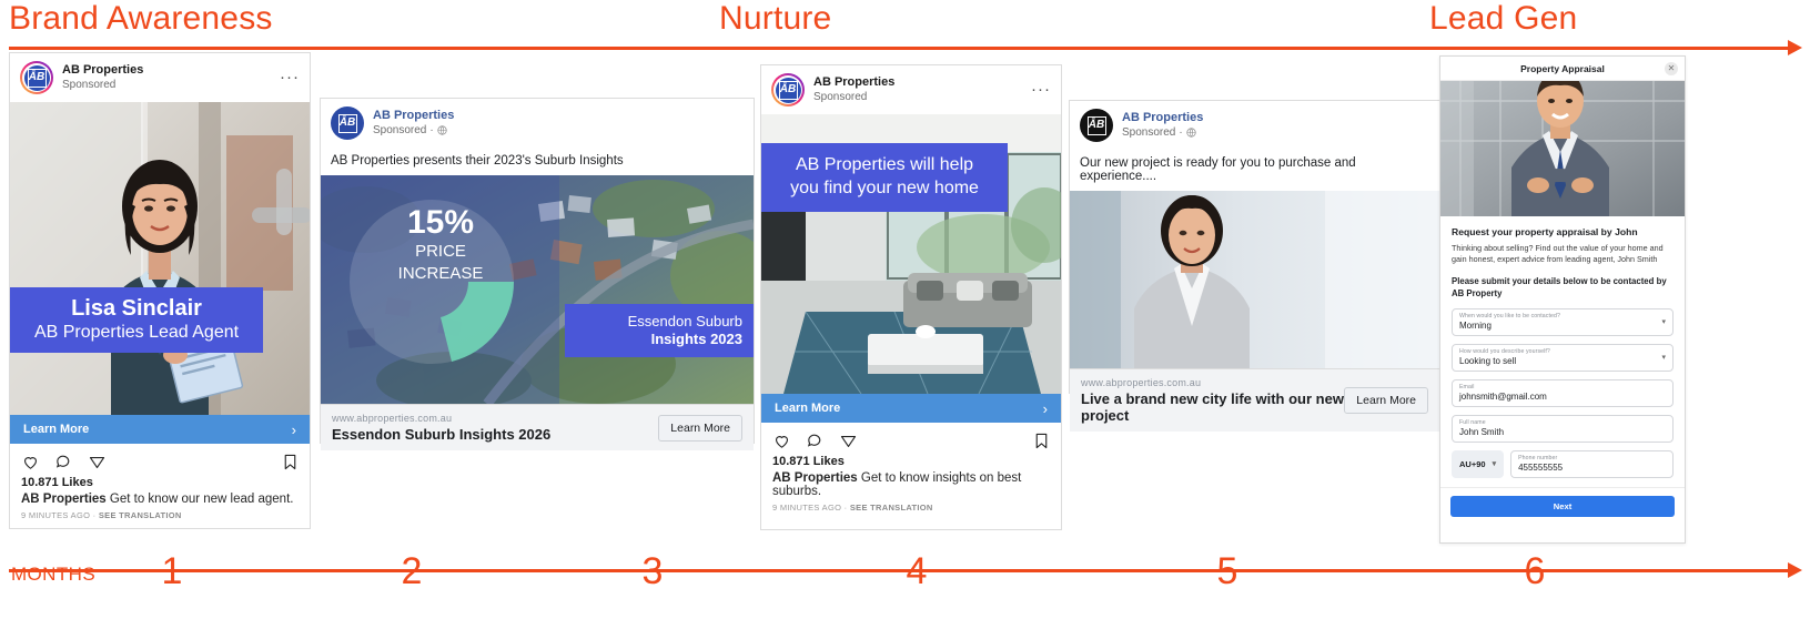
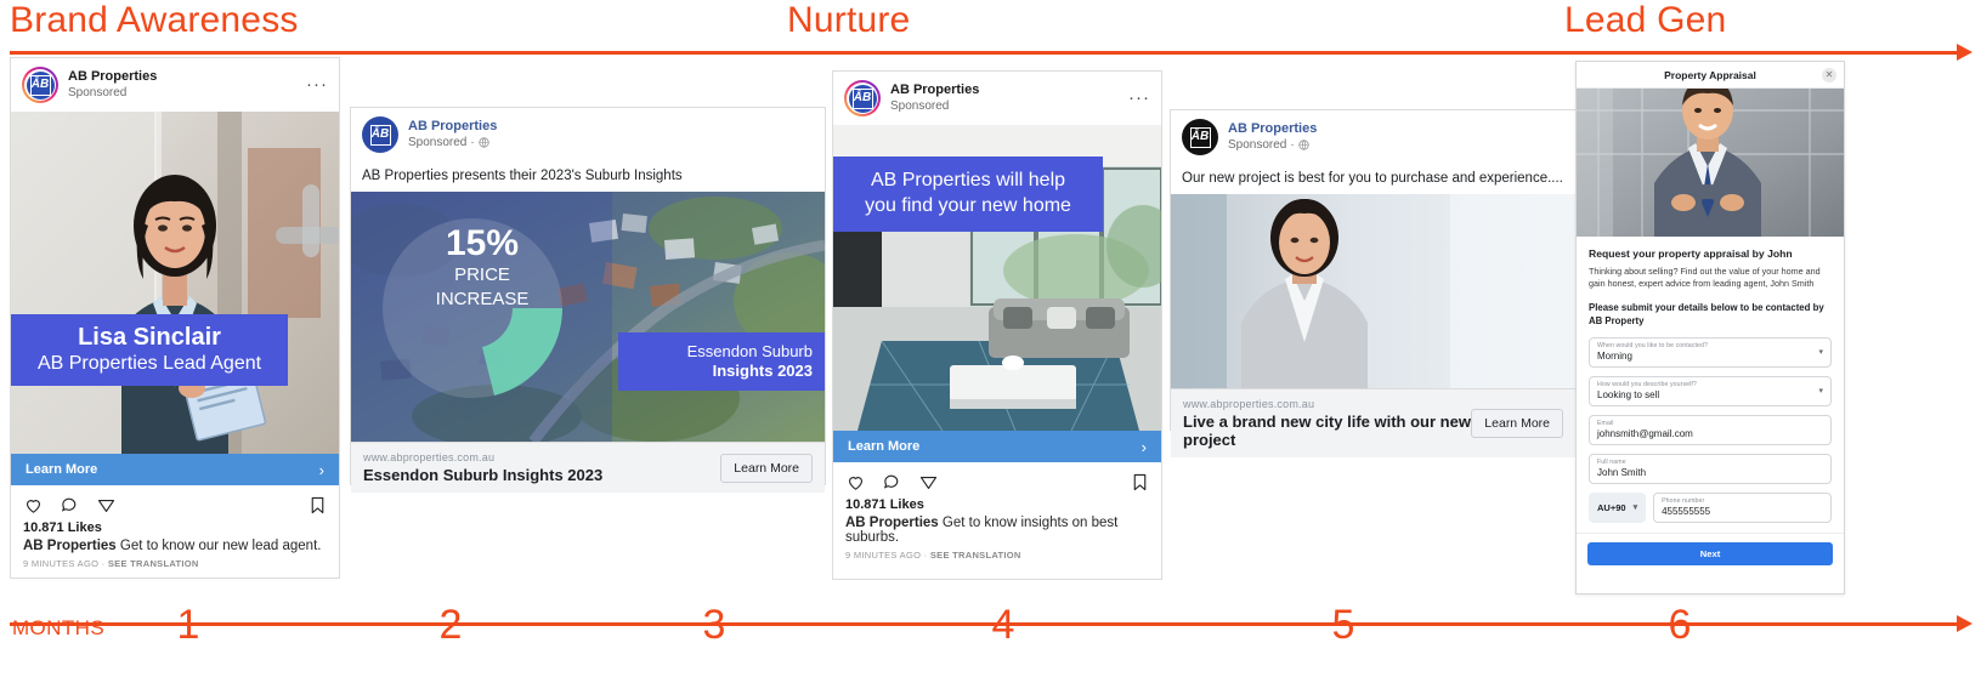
  Brand Awareness
  Nurture
  Lead Gen
  ĀB
  AB Properties
  Sponsored
  ···
  Lisa Sinclair
  AB Properties Lead Agent
  Learn More
  ›
  10.871 Likes
  AB Properties Get to know our new lead agent.
  9 MINUTES AGO · SEE TRANSLATION
  ĀB
  AB Properties
  Sponsored
  ·
  AB Properties presents their 2023's Suburb Insights
  15%
  PRICE
  INCREASE
  Essendon Suburb
  Insights 2023
  www.abproperties.com.au
- Essendon Suburb Insights 2026
+ Essendon Suburb Insights 2023
  Learn More
  ĀB
  AB Properties
  Sponsored
  ···
  AB Properties will help
  you find your new home
  Learn More
  ›
  10.871 Likes
  AB Properties Get to know insights on best suburbs.
  9 MINUTES AGO · SEE TRANSLATION
  ĀB
  AB Properties
  Sponsored
  ·
- Our new project is ready for you to purchase and experience....
+ Our new project is best for you to purchase and experience....
  www.abproperties.com.au
  Live a brand new city life with our new project
  Learn More
  Property Appraisal
  ✕
  Request your property appraisal by John
  Thinking about selling? Find out the value of your home and gain honest, expert advice from leading agent, John Smith
  Please submit your details below to be contacted by AB Property
  Morning
  Looking to sell
  johnsmith@gmail.com
  John Smith
  AU+90
  455555555
  Next
  MONTHS
  1
  2
  3
  4
  5
  6
